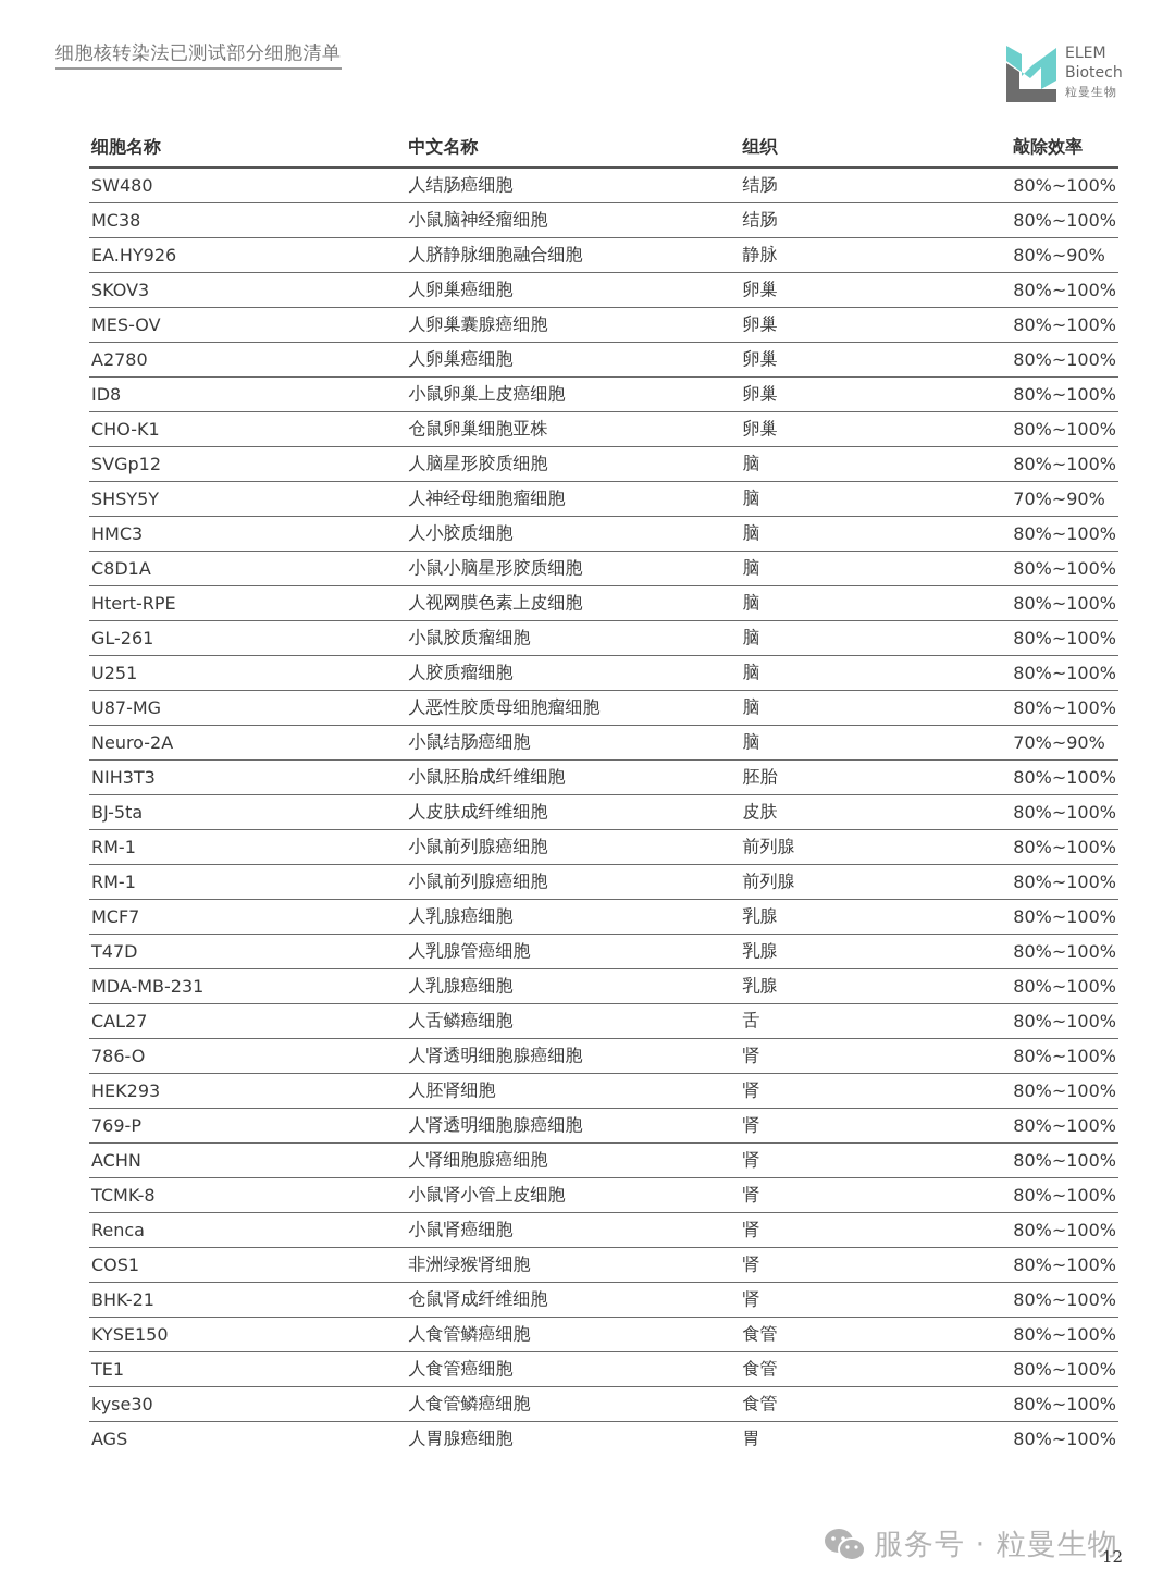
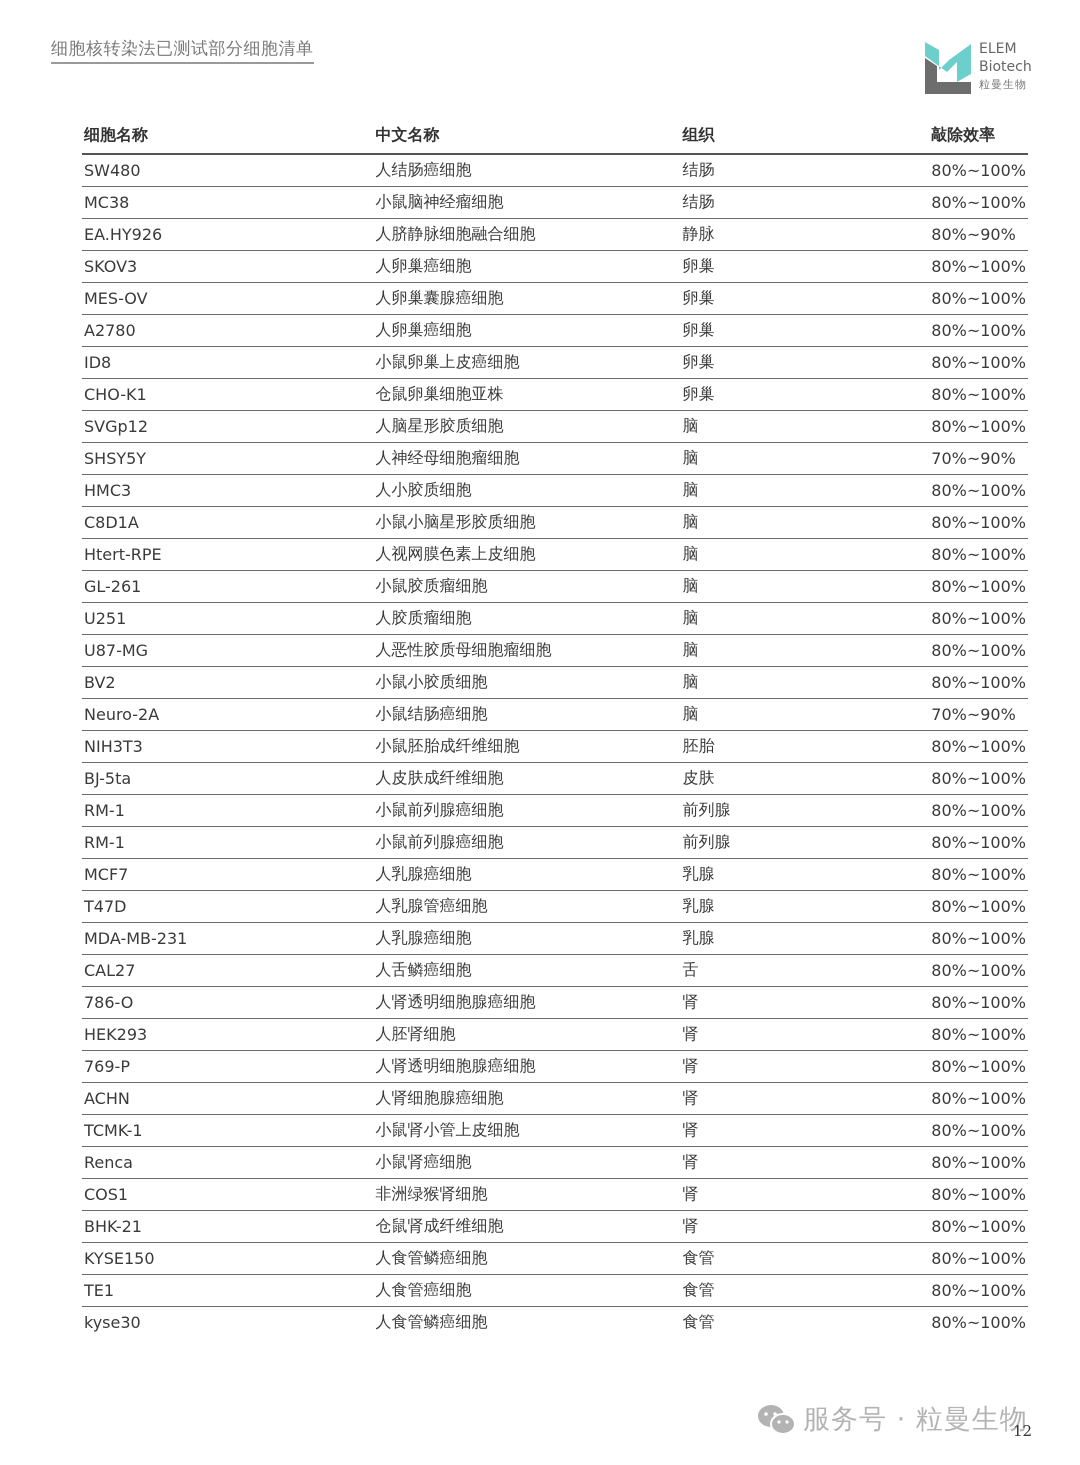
  细胞核转染法已测试部分细胞清单
  ELEM
  Biotech
  粒曼生物
  细胞名称	中文名称	组织	敲除效率
  SW480	人结肠癌细胞	结肠	80%~100%
  MC38	小鼠脑神经瘤细胞	结肠	80%~100%
  EA.HY926	人脐静脉细胞融合细胞	静脉	80%~90%
  SKOV3	人卵巢癌细胞	卵巢	80%~100%
  MES-OV	人卵巢囊腺癌细胞	卵巢	80%~100%
  A2780	人卵巢癌细胞	卵巢	80%~100%
  ID8	小鼠卵巢上皮癌细胞	卵巢	80%~100%
  CHO-K1	仓鼠卵巢细胞亚株	卵巢	80%~100%
  SVGp12	人脑星形胶质细胞	脑	80%~100%
  SHSY5Y	人神经母细胞瘤细胞	脑	70%~90%
  HMC3	人小胶质细胞	脑	80%~100%
  C8D1A	小鼠小脑星形胶质细胞	脑	80%~100%
  Htert-RPE	人视网膜色素上皮细胞	脑	80%~100%
  GL-261	小鼠胶质瘤细胞	脑	80%~100%
  U251	人胶质瘤细胞	脑	80%~100%
  U87-MG	人恶性胶质母细胞瘤细胞	脑	80%~100%
+ BV2	小鼠小胶质细胞	脑	80%~100%
  Neuro-2A	小鼠结肠癌细胞	脑	70%~90%
  NIH3T3	小鼠胚胎成纤维细胞	胚胎	80%~100%
  BJ-5ta	人皮肤成纤维细胞	皮肤	80%~100%
  RM-1	小鼠前列腺癌细胞	前列腺	80%~100%
  RM-1	小鼠前列腺癌细胞	前列腺	80%~100%
  MCF7	人乳腺癌细胞	乳腺	80%~100%
  T47D	人乳腺管癌细胞	乳腺	80%~100%
  MDA-MB-231	人乳腺癌细胞	乳腺	80%~100%
  CAL27	人舌鳞癌细胞	舌	80%~100%
  786-O	人肾透明细胞腺癌细胞	肾	80%~100%
  HEK293	人胚肾细胞	肾	80%~100%
  769-P	人肾透明细胞腺癌细胞	肾	80%~100%
  ACHN	人肾细胞腺癌细胞	肾	80%~100%
- TCMK-8	小鼠肾小管上皮细胞	肾	80%~100%
+ TCMK-1	小鼠肾小管上皮细胞	肾	80%~100%
  Renca	小鼠肾癌细胞	肾	80%~100%
  COS1	非洲绿猴肾细胞	肾	80%~100%
  BHK-21	仓鼠肾成纤维细胞	肾	80%~100%
  KYSE150	人食管鳞癌细胞	食管	80%~100%
  TE1	人食管癌细胞	食管	80%~100%
  kyse30	人食管鳞癌细胞	食管	80%~100%
- AGS	人胃腺癌细胞	胃	80%~100%
  服务号 · 粒曼生物
  12
